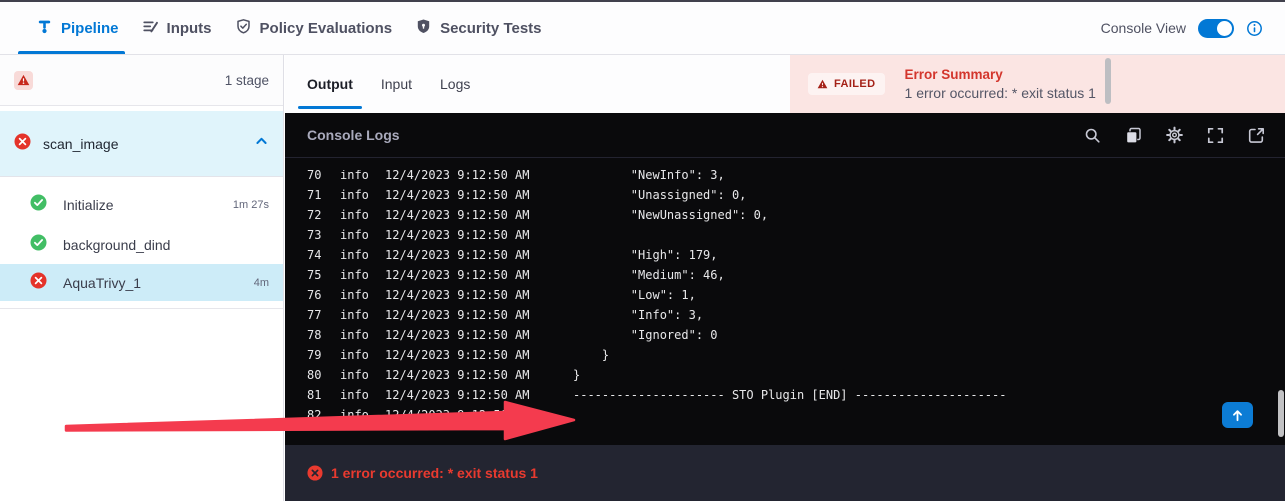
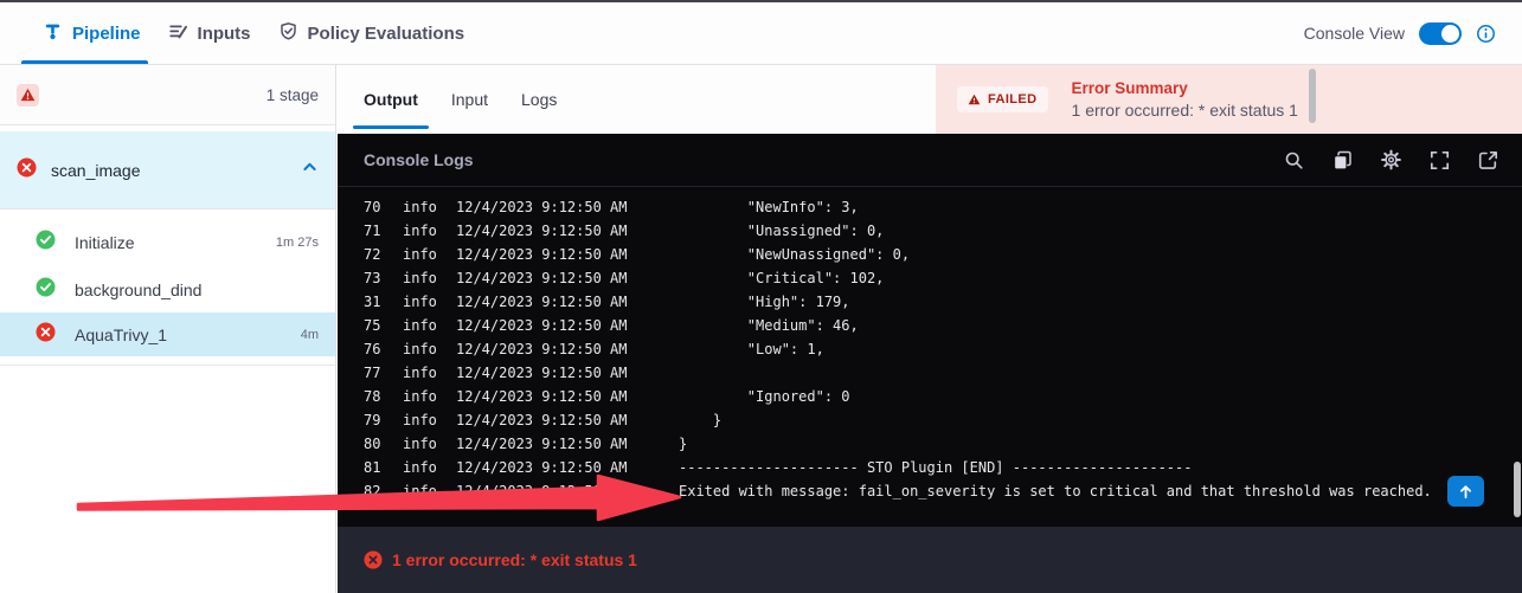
  Pipeline
  Inputs
  Policy Evaluations
- Security Tests
  Console View
  1 stage
  scan_image
  Initialize
  1m 27s
  background_dind
  AquaTrivy_1
  4m
  Output
  Input
  Logs
  FAILED
  Error Summary
  1 error occurred: * exit status 1
  Console Logs
  70
  info
  12/4/2023 9:12:50 AM
  "NewInfo": 3,
  71
  info
  12/4/2023 9:12:50 AM
  "Unassigned": 0,
  72
  info
  12/4/2023 9:12:50 AM
  "NewUnassigned": 0,
  73
  info
  12/4/2023 9:12:50 AM
+ "Critical": 102,
- 74
+ 31
  info
  12/4/2023 9:12:50 AM
  "High": 179,
  75
  info
  12/4/2023 9:12:50 AM
  "Medium": 46,
  76
  info
  12/4/2023 9:12:50 AM
  "Low": 1,
  77
  info
  12/4/2023 9:12:50 AM
- "Info": 3,
  78
  info
  12/4/2023 9:12:50 AM
  "Ignored": 0
  79
  info
  12/4/2023 9:12:50 AM
  }
  80
  info
  12/4/2023 9:12:50 AM
  }
  81
  info
  12/4/2023 9:12:50 AM
  --------------------- STO Plugin [END] ---------------------
  82
  info
+ Exited with message: fail_on_severity is set to critical and that threshold was reached.
  1 error occurred: * exit status 1
